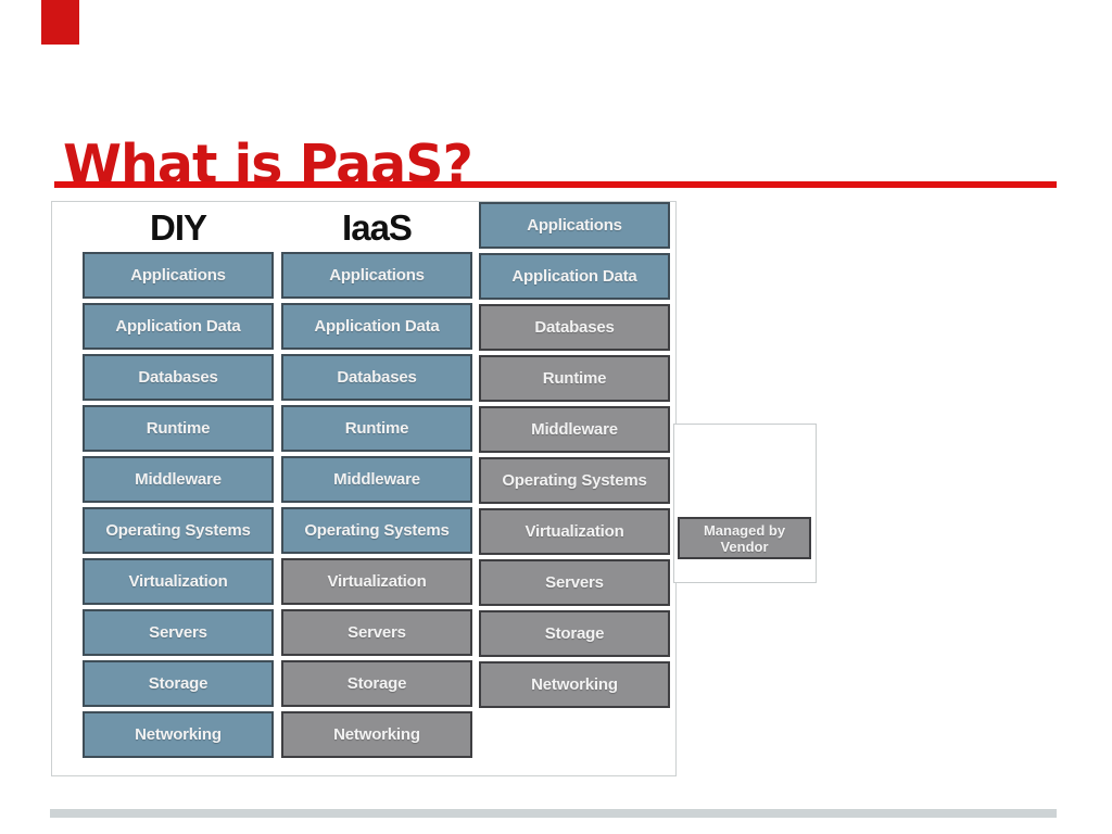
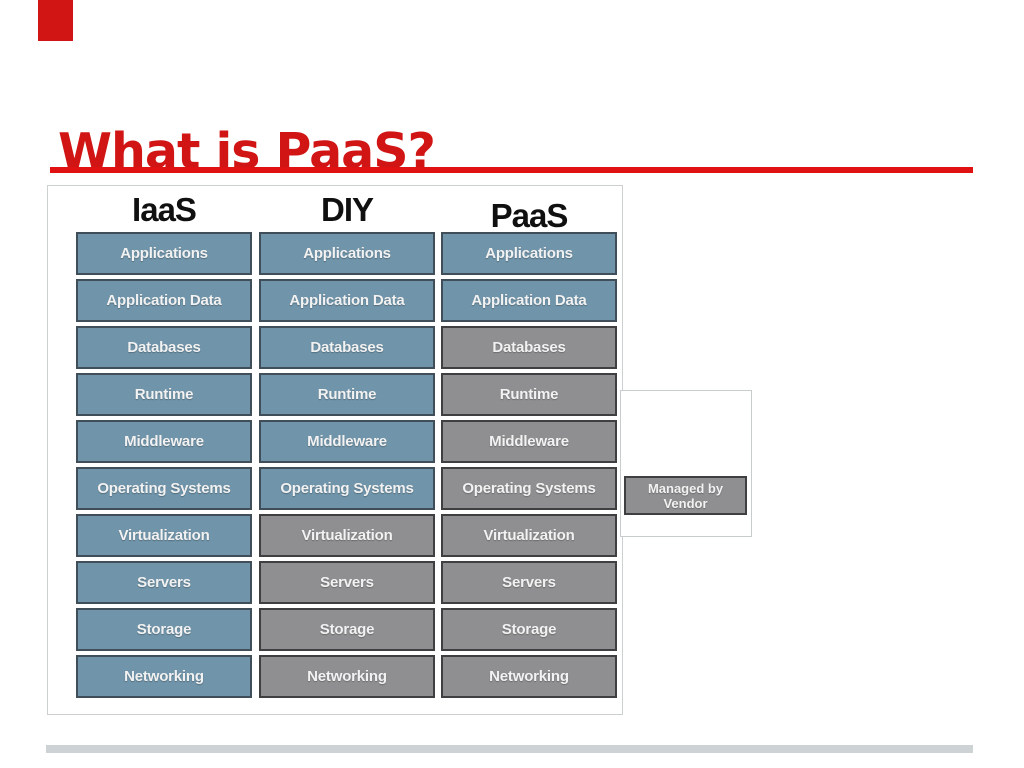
  What is PaaS?
- DIY
+ IaaS
  Applications
  Application Data
  Databases
  Runtime
  Middleware
  Operating Systems
  Virtualization
  Servers
  Storage
  Networking
- IaaS
+ DIY
  Applications
  Application Data
  Databases
  Runtime
  Middleware
  Operating Systems
  Virtualization
  Servers
  Storage
  Networking
+ PaaS
  Applications
  Application Data
  Databases
  Runtime
  Middleware
  Operating Systems
  Virtualization
  Servers
  Storage
  Networking
  Managed by Vendor
